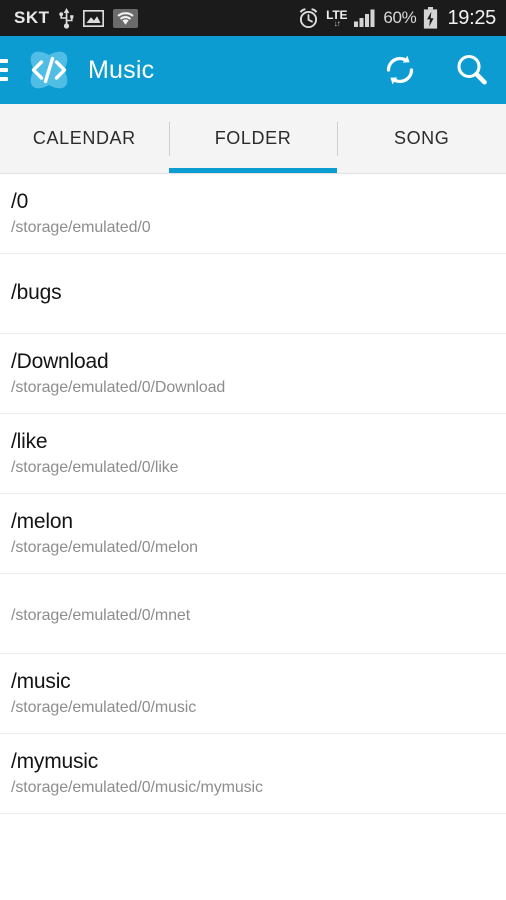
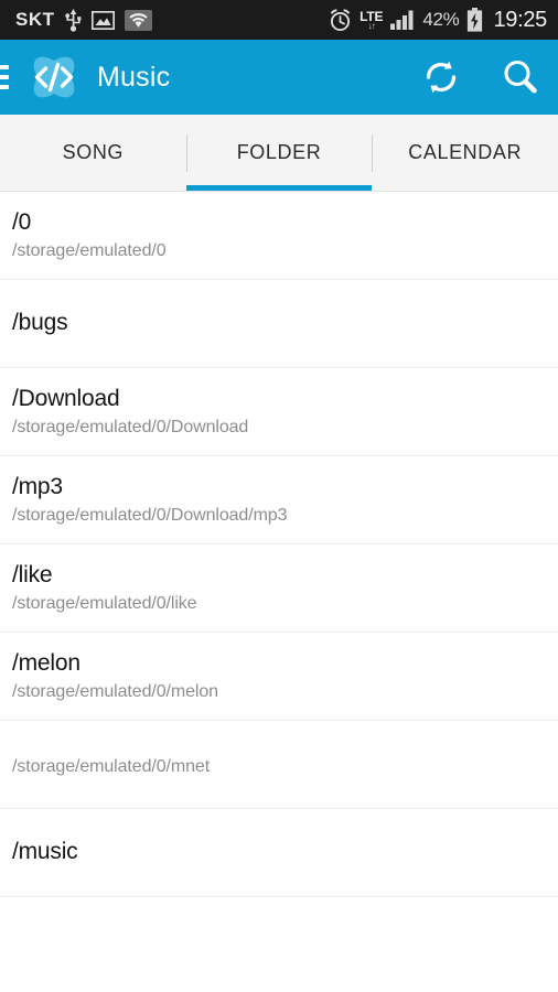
  SKT
  LTE
  ↓↑
- 60%
+ 42%
  19:25
  Music
- CALENDAR
+ SONG
  FOLDER
- SONG
+ CALENDAR
  /0
  /storage/emulated/0
  /bugs
  /Download
  /storage/emulated/0/Download
+ /mp3
+ /storage/emulated/0/Download/mp3
  /like
  /storage/emulated/0/like
  /melon
  /storage/emulated/0/melon
  /storage/emulated/0/mnet
  /music
- /storage/emulated/0/music
- /mymusic
- /storage/emulated/0/music/mymusic
